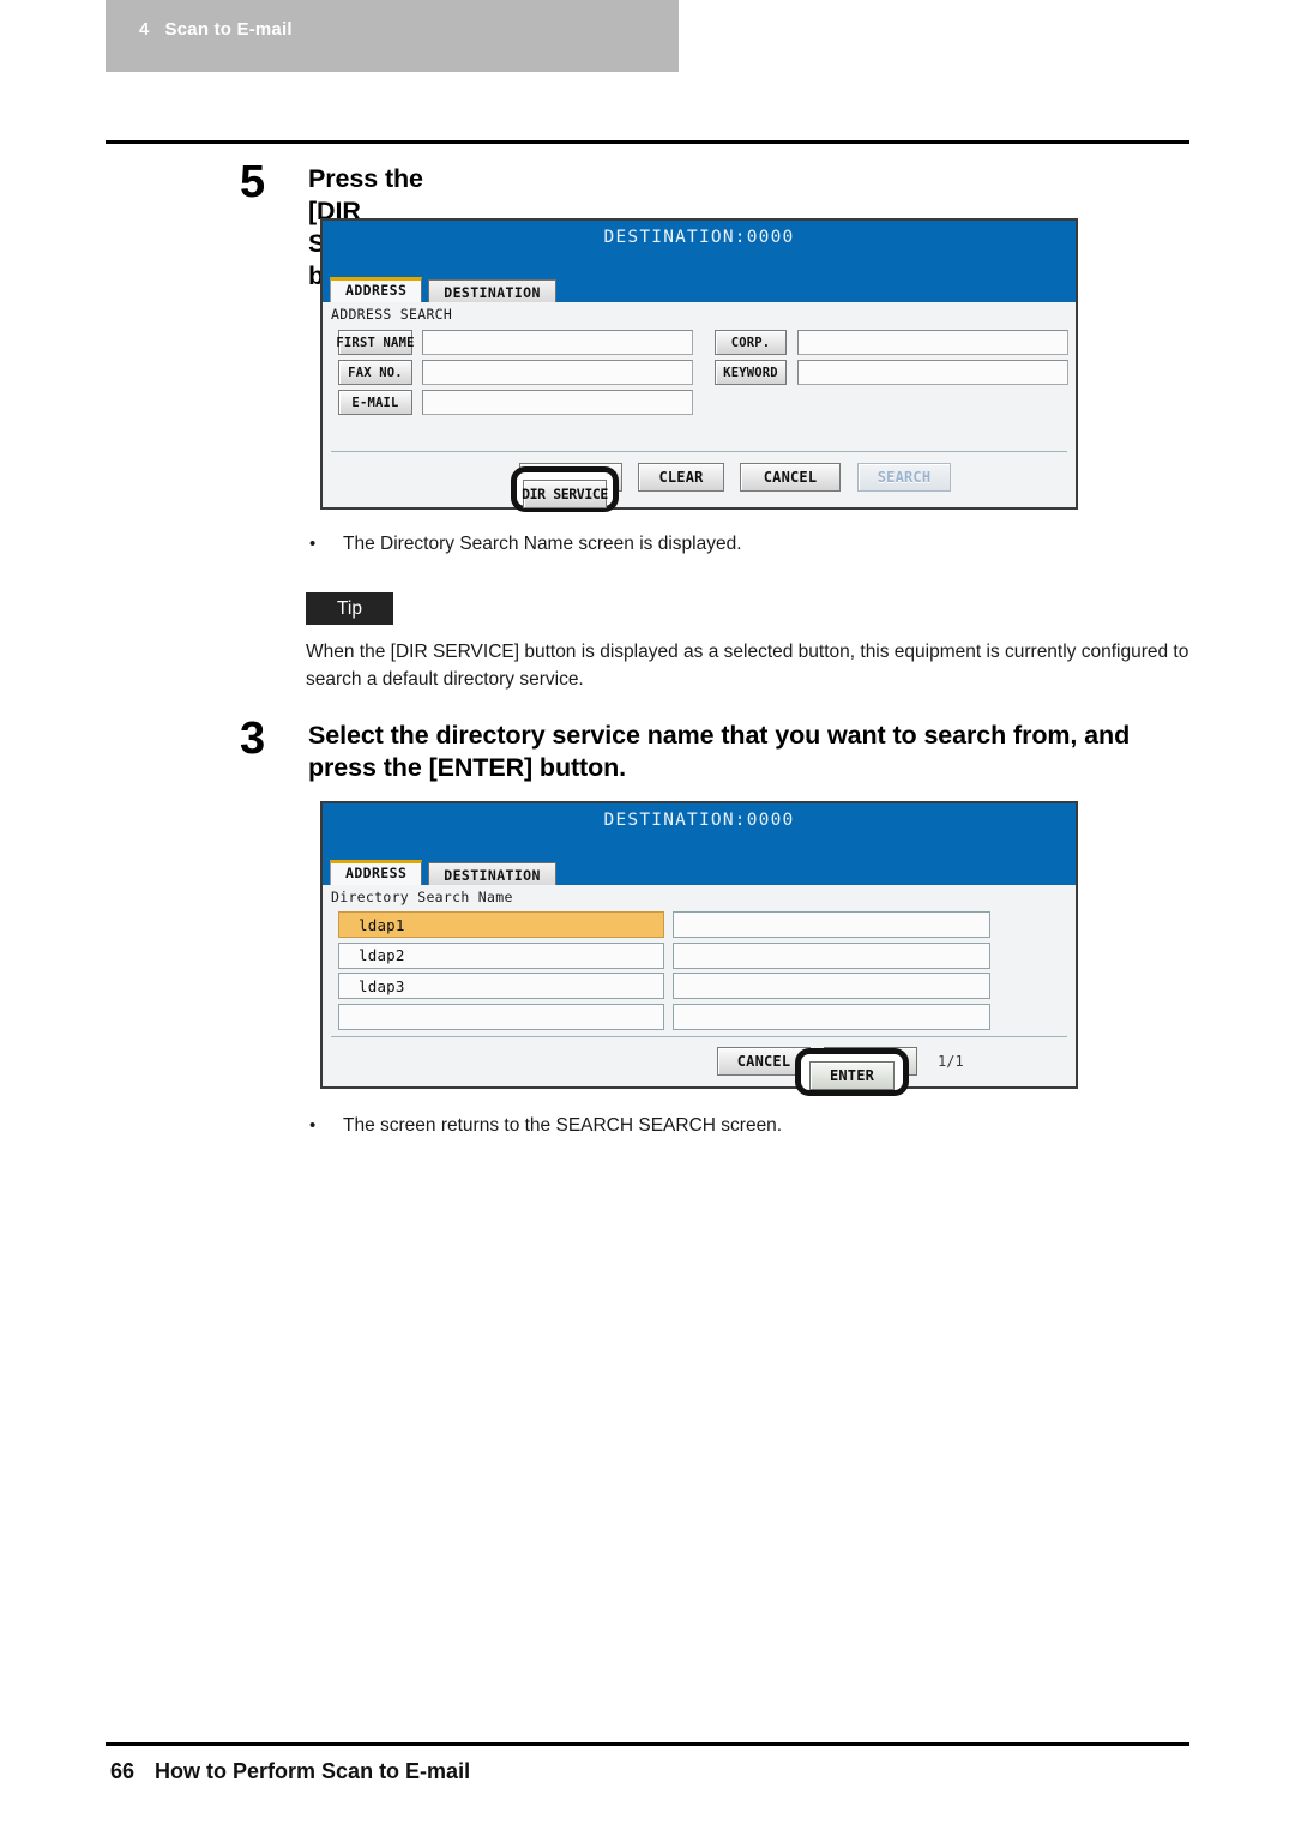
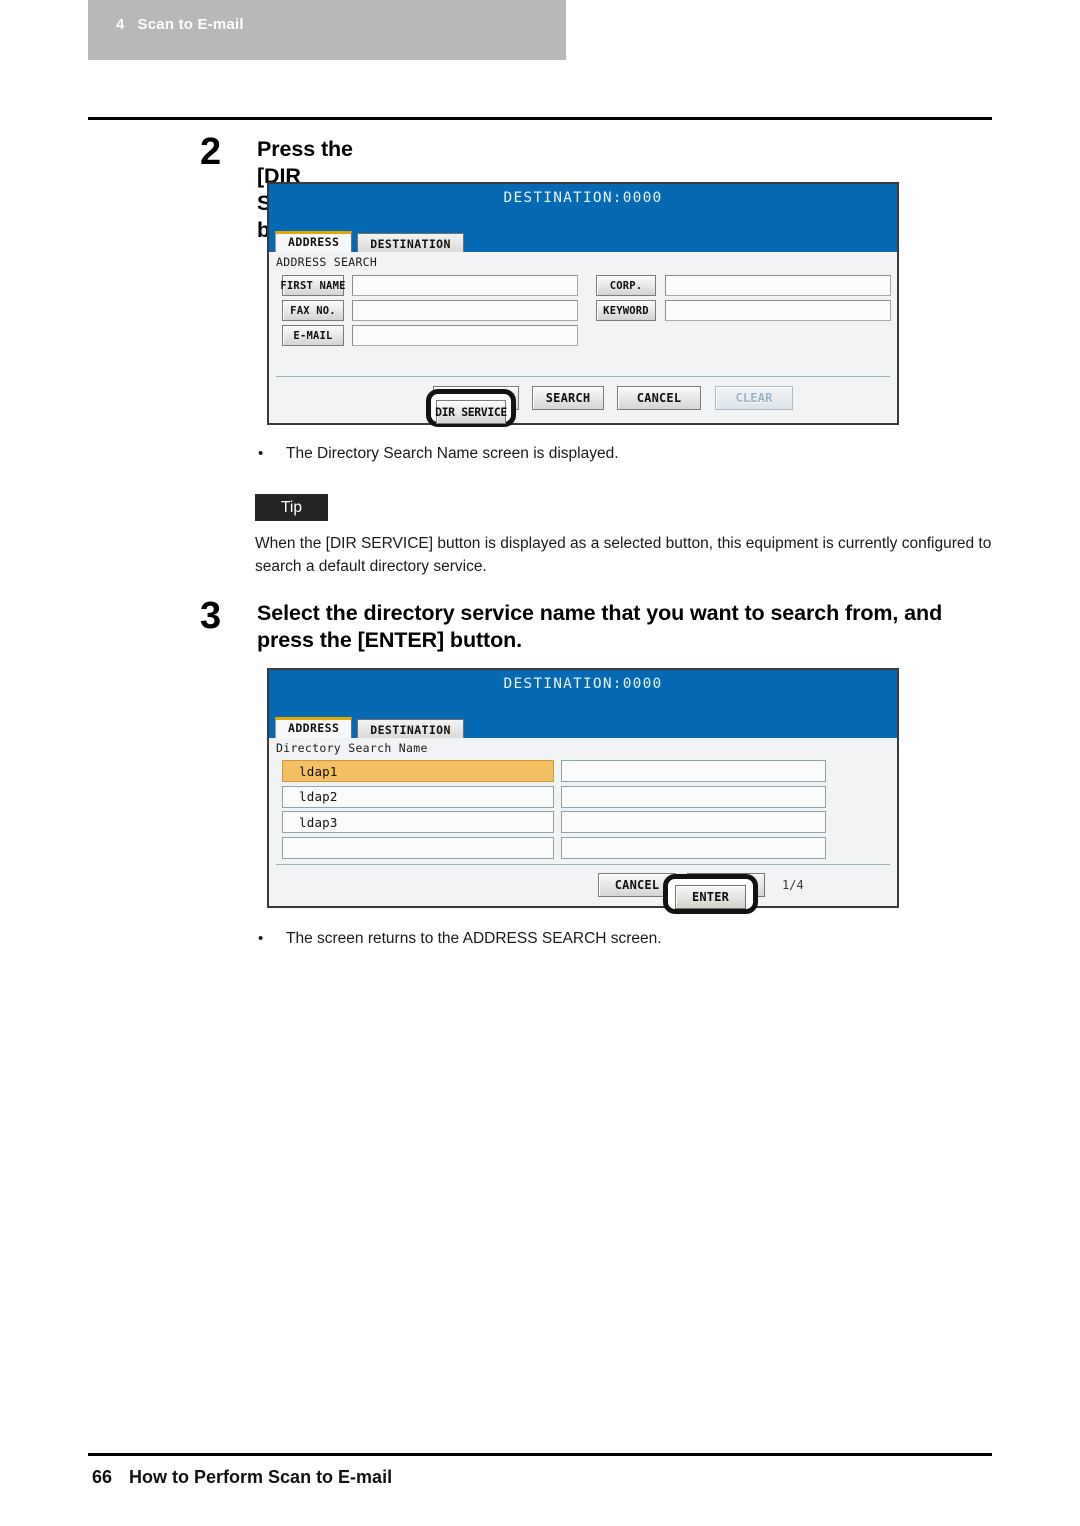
  4 Scan to E-mail
- 5
+ 2
  DESTINATION:0000
  ADDRESS
  DESTINATION
  ADDRESS SEARCH
  FIRST NAME
  CORP.
  FAX NO.
  KEYWORD
  E-MAIL
- CLEAR
+ SEARCH
  CANCEL
- SEARCH
+ CLEAR
  DIR SERVICE
  •
  The Directory Search Name screen is displayed.
  Tip
  When the [DIR SERVICE] button is displayed as a selected button, this equipment is currently configured to search a default directory service.
  3
  Select the directory service name that you want to search from, and press the [ENTER] button.
  DESTINATION:0000
  ADDRESS
  DESTINATION
  Directory Search Name
  ldap1
  ldap2
  ldap3
  CANCEL
- 1/1
+ 1/4
  ENTER
  •
- The screen returns to the SEARCH SEARCH screen.
+ The screen returns to the ADDRESS SEARCH screen.
  66 How to Perform Scan to E-mail
